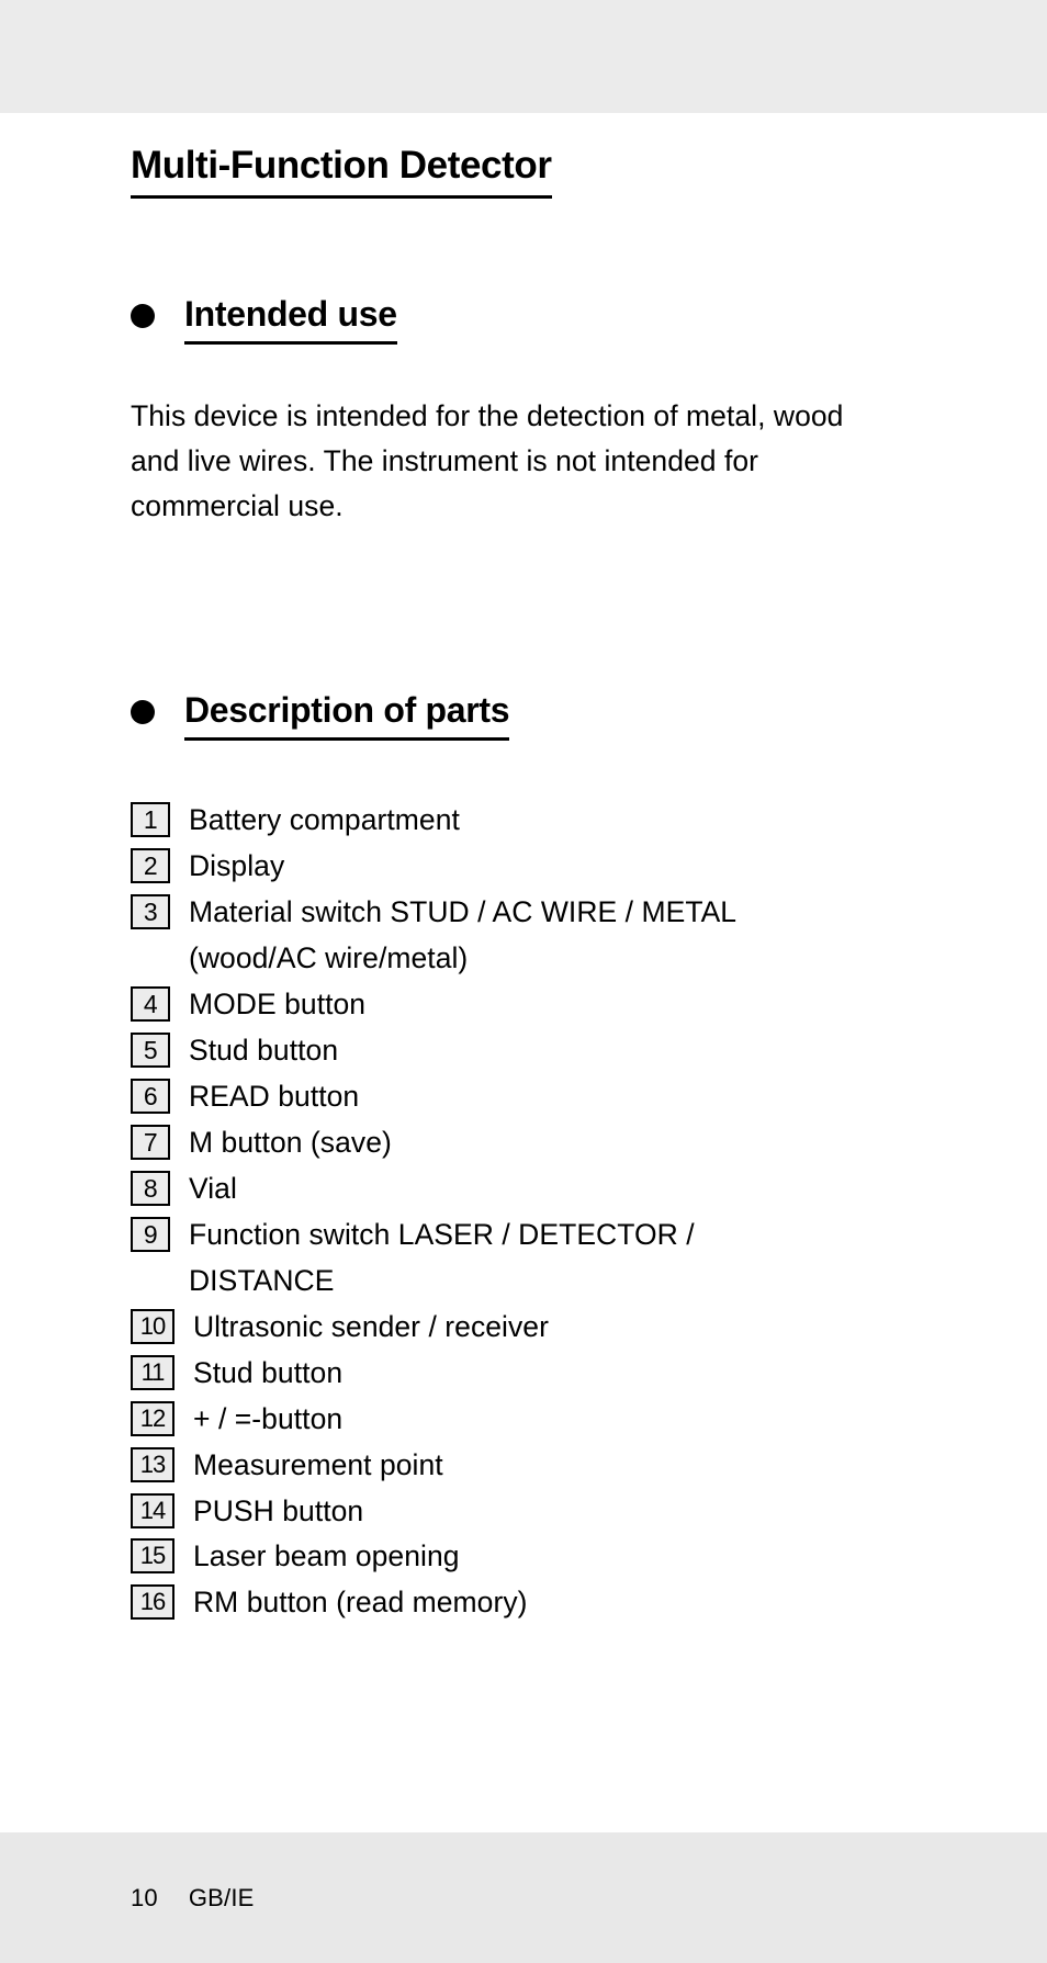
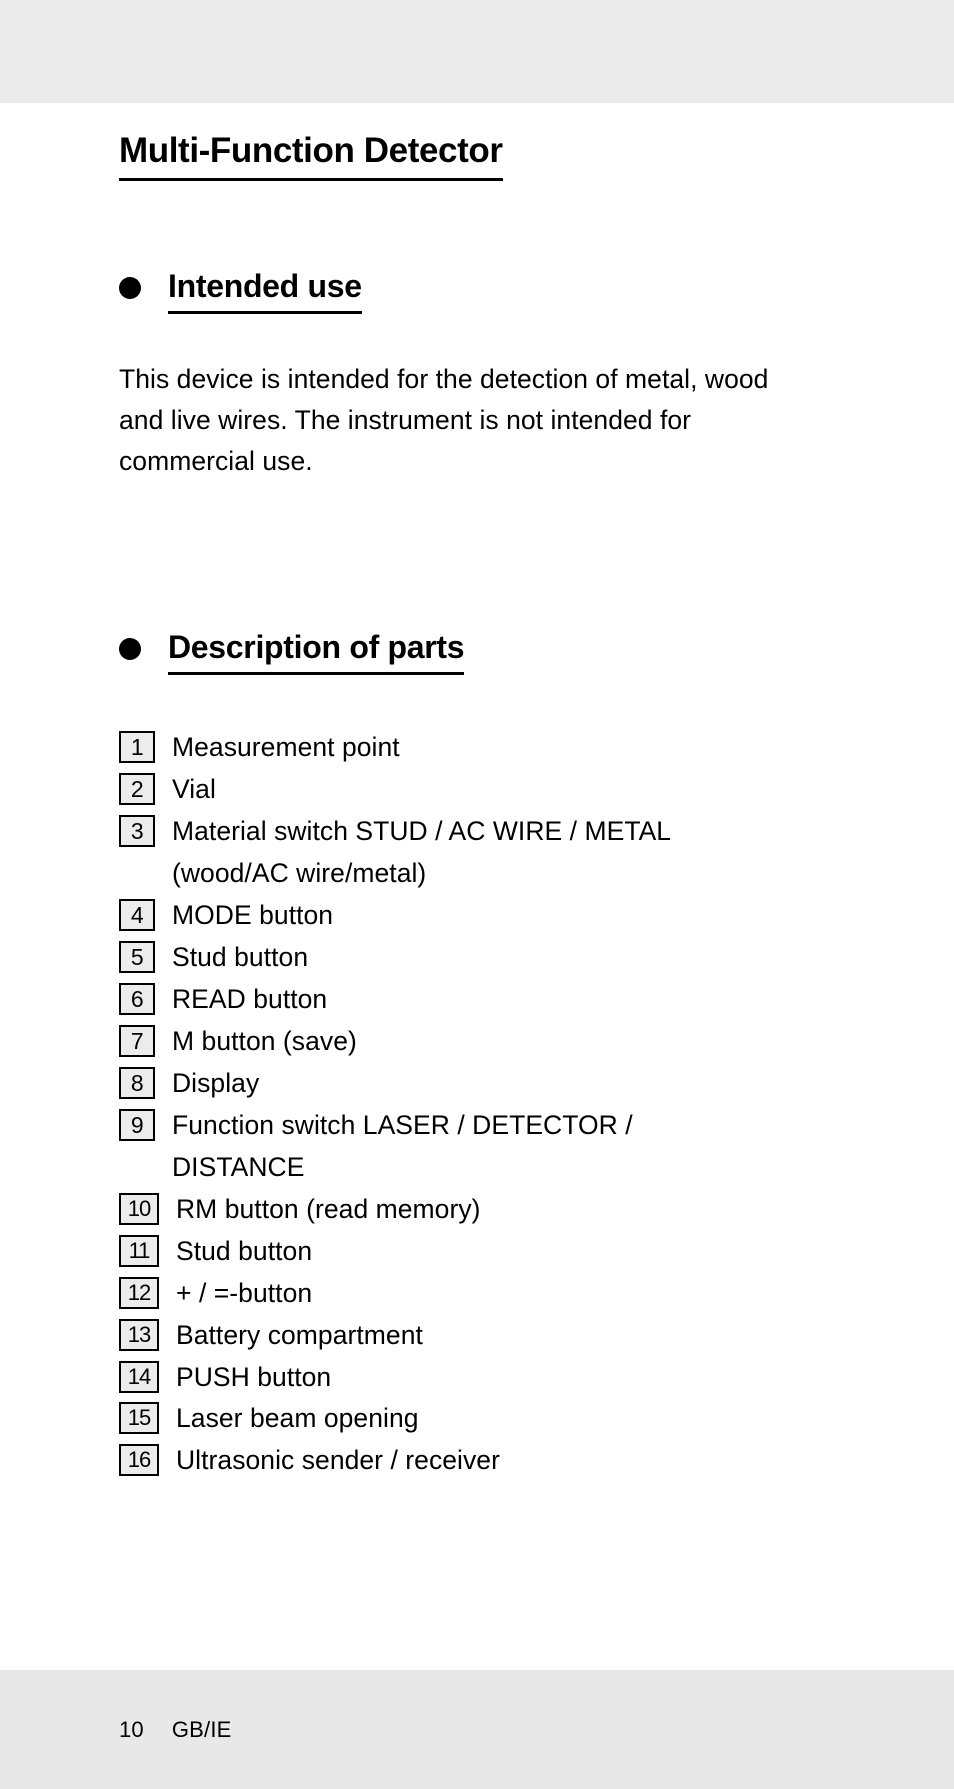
  Multi-Function Detector
  Intended use
  This device is intended for the detection of metal, wood and live wires. The instrument is not intended for commercial use.
  Description of parts
  1
- Battery compartment
+ Measurement point
  2
- Display
+ Vial
  3
  Material switch STUD / AC WIRE / METAL
  (wood/AC wire/metal)
  4
  MODE button
  5
  Stud button
  6
  READ button
  7
  M button (save)
  8
- Vial
+ Display
  9
  Function switch LASER / DETECTOR /
  DISTANCE
  10
- Ultrasonic sender / receiver
+ RM button (read memory)
  11
  Stud button
  12
  + / =-button
  13
- Measurement point
+ Battery compartment
  14
  PUSH button
  15
  Laser beam opening
  16
- RM button (read memory)
+ Ultrasonic sender / receiver
  10
  GB/IE
